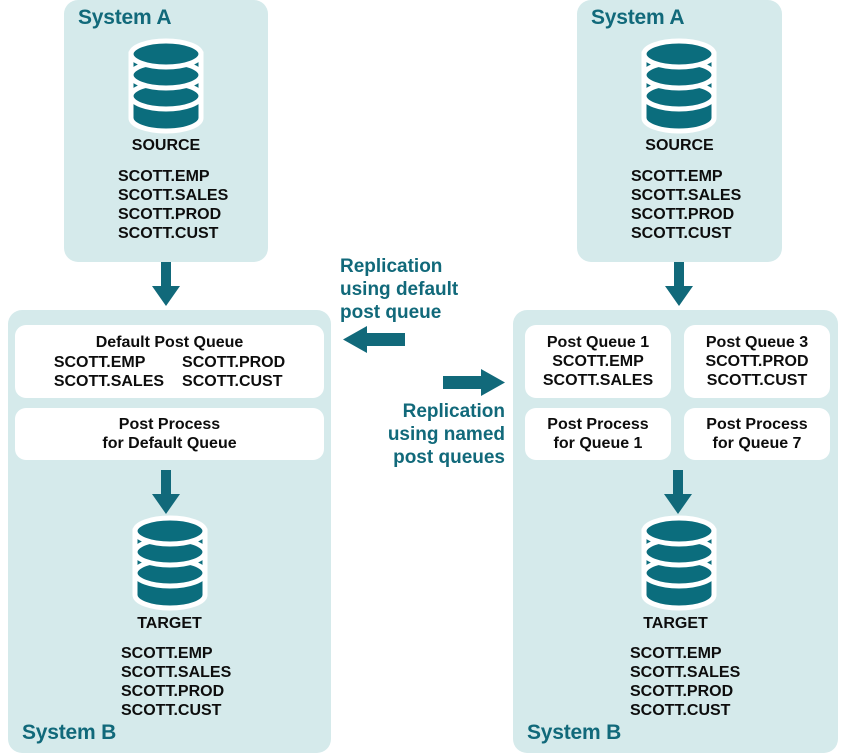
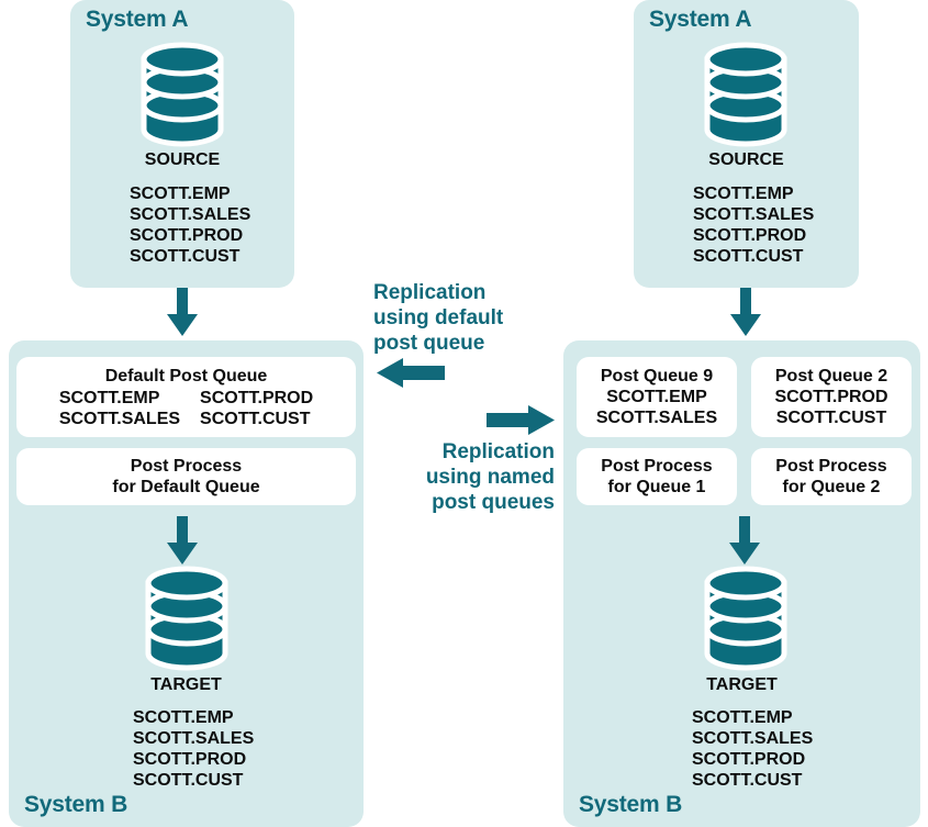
  System A
  SOURCE
  SCOTT.EMP
  SCOTT.SALES
  SCOTT.PROD
  SCOTT.CUST
  Default Post Queue
  SCOTT.EMP
  SCOTT.SALES
  SCOTT.PROD
  SCOTT.CUST
  Post Process
  for Default Queue
  TARGET
  SCOTT.EMP
  SCOTT.SALES
  SCOTT.PROD
  SCOTT.CUST
  System B
  Replication
  using default
  post queue
  Replication
  using named
  post queues
  System A
  SOURCE
  SCOTT.EMP
  SCOTT.SALES
  SCOTT.PROD
  SCOTT.CUST
- Post Queue 1
+ Post Queue 9
  SCOTT.EMP
  SCOTT.SALES
- Post Queue 3
+ Post Queue 2
  SCOTT.PROD
  SCOTT.CUST
  Post Process
  for Queue 1
  Post Process
- for Queue 7
+ for Queue 2
  TARGET
  SCOTT.EMP
  SCOTT.SALES
  SCOTT.PROD
  SCOTT.CUST
  System B
